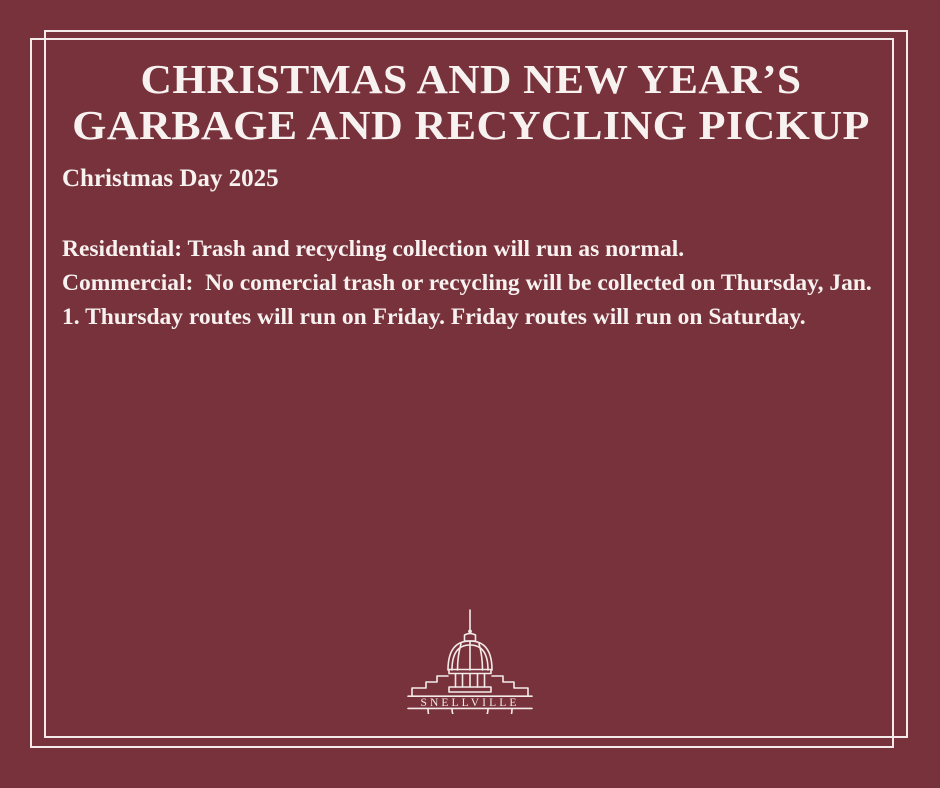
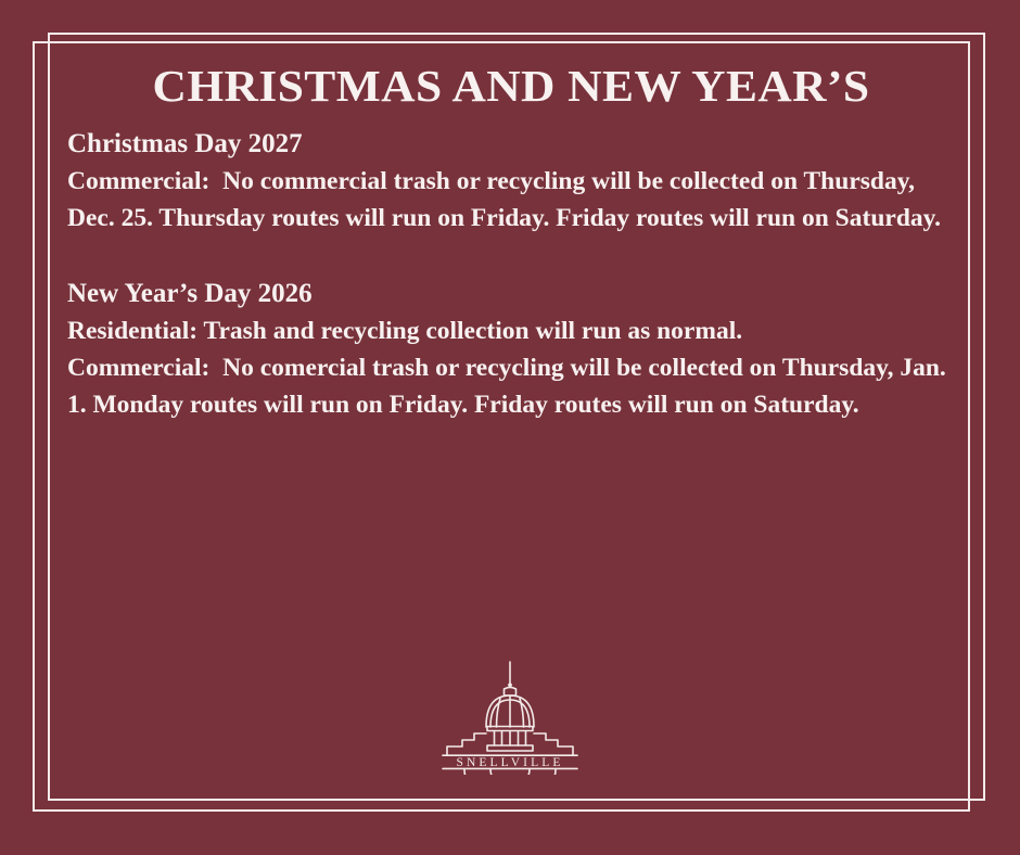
  CHRISTMAS AND NEW YEAR’S
- GARBAGE AND RECYCLING PICKUP
- Christmas Day 2025
+ Christmas Day 2027
+ Commercial: No commercial trash or recycling will be collected on Thursday, Dec. 25. Thursday routes will run on Friday. Friday routes will run on Saturday.
+ New Year’s Day 2026
  Residential: Trash and recycling collection will run as normal.
- Commercial: No comercial trash or recycling will be collected on Thursday, Jan. 1. Thursday routes will run on Friday. Friday routes will run on Saturday.
+ Commercial: No comercial trash or recycling will be collected on Thursday, Jan. 1. Monday routes will run on Friday. Friday routes will run on Saturday.
  SNELLVILLE
